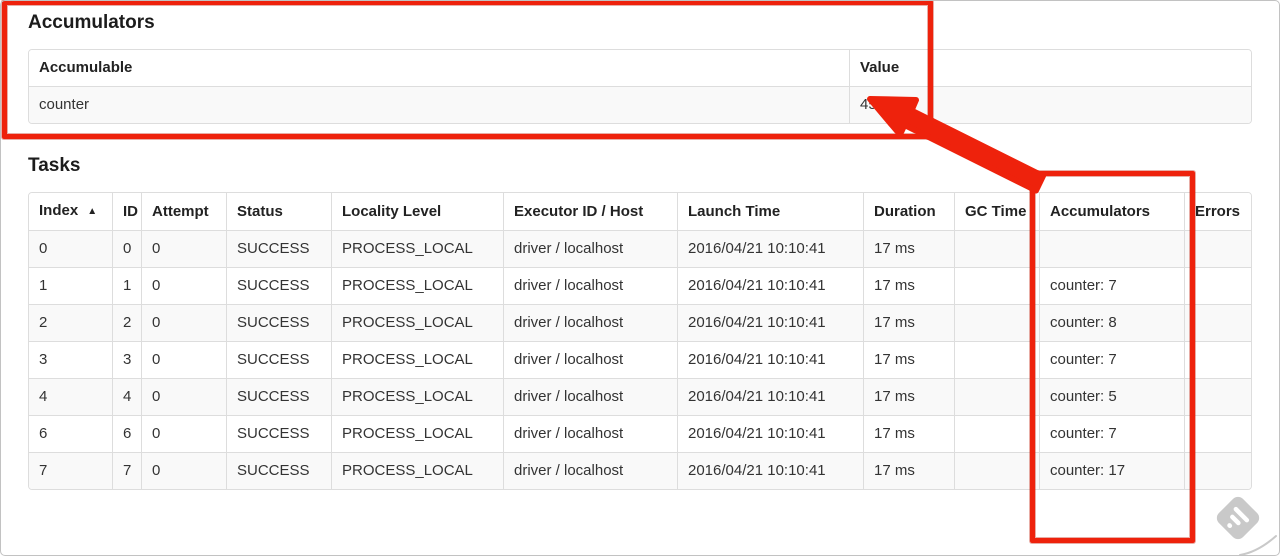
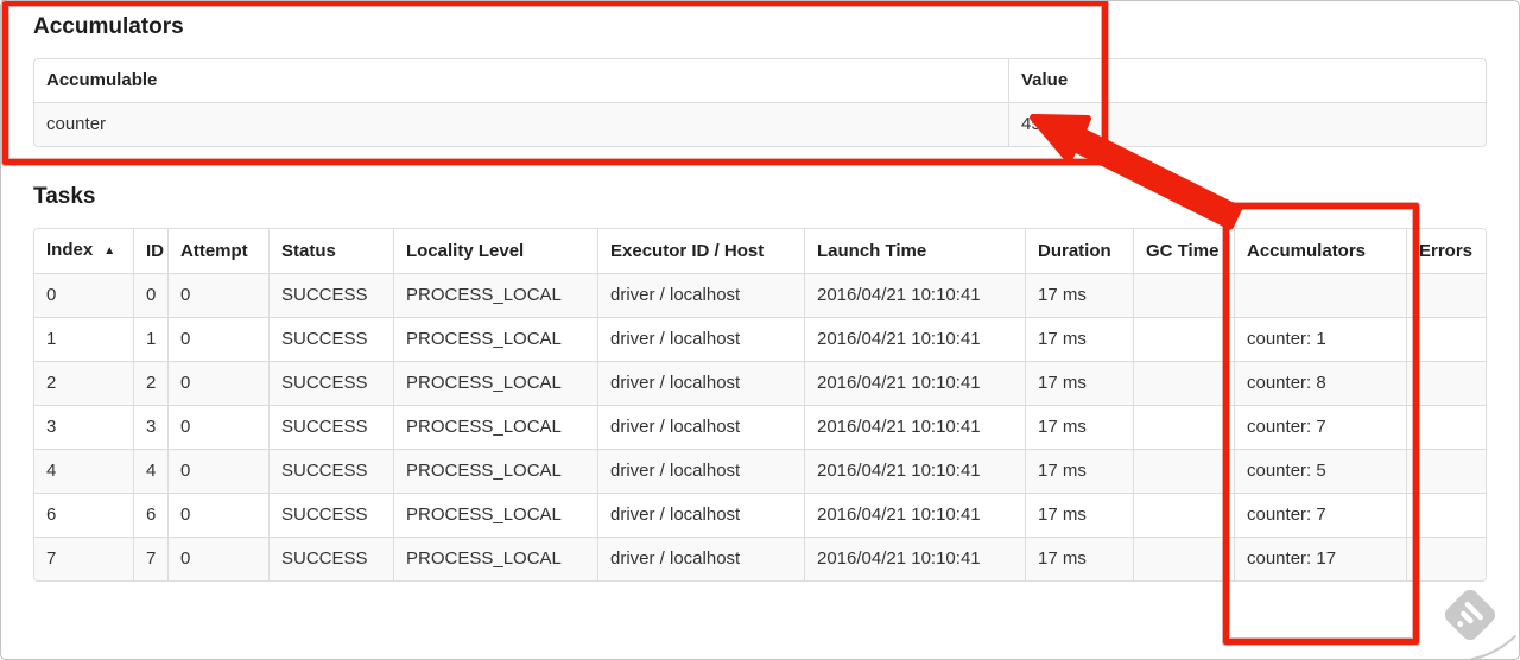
  Accumulators
  Accumulable	Value
  counter	4
  Tasks
  Index ▲	ID	Attempt	Status	Locality Level	Executor ID / Host	Launch Time	Duration	GC Time	Accumulators	Errors
  0	0	0	SUCCESS	PROCESS_LOCAL	driver / localhost	2016/04/21 10:10:41	17 ms
- 1	1	0	SUCCESS	PROCESS_LOCAL	driver / localhost	2016/04/21 10:10:41	17 ms		counter: 7
+ 1	1	0	SUCCESS	PROCESS_LOCAL	driver / localhost	2016/04/21 10:10:41	17 ms		counter: 1
  2	2	0	SUCCESS	PROCESS_LOCAL	driver / localhost	2016/04/21 10:10:41	17 ms		counter: 8
  3	3	0	SUCCESS	PROCESS_LOCAL	driver / localhost	2016/04/21 10:10:41	17 ms		counter: 7
  4	4	0	SUCCESS	PROCESS_LOCAL	driver / localhost	2016/04/21 10:10:41	17 ms		counter: 5
  6	6	0	SUCCESS	PROCESS_LOCAL	driver / localhost	2016/04/21 10:10:41	17 ms		counter: 7
  7	7	0	SUCCESS	PROCESS_LOCAL	driver / localhost	2016/04/21 10:10:41	17 ms		counter: 17
